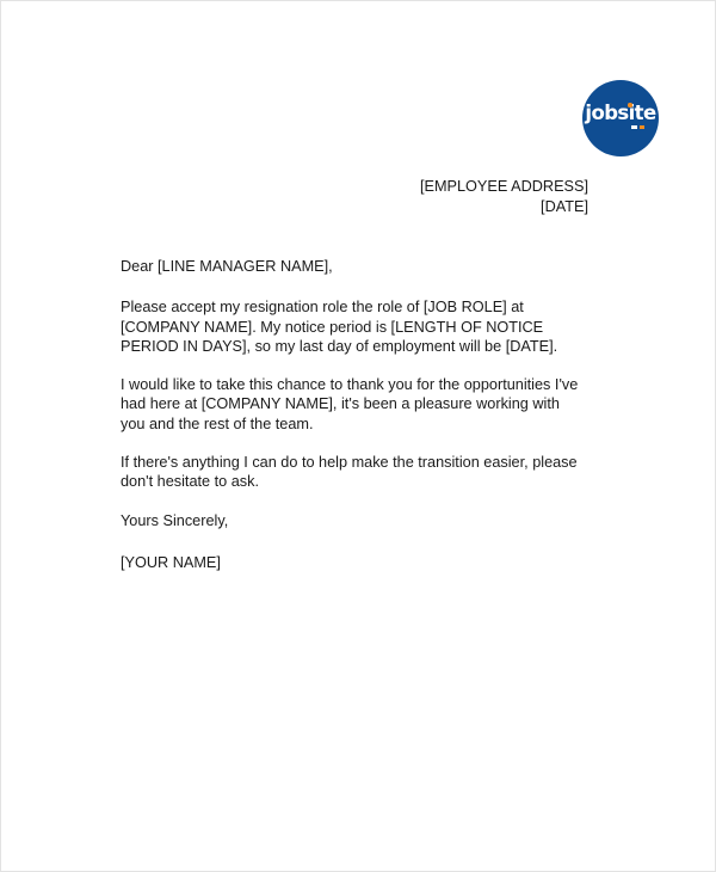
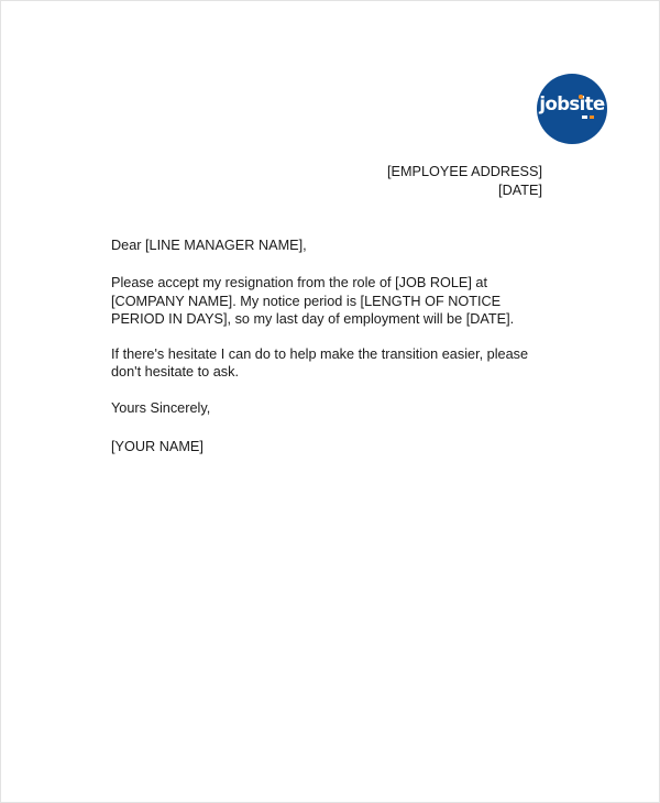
  jobsite
  [EMPLOYEE ADDRESS]
  [DATE]
  Dear [LINE MANAGER NAME],
- Please accept my resignation role the role of [JOB ROLE] at [COMPANY NAME]. My notice period is [LENGTH OF NOTICE PERIOD IN DAYS], so my last day of employment will be [DATE].
+ Please accept my resignation from the role of [JOB ROLE] at [COMPANY NAME]. My notice period is [LENGTH OF NOTICE PERIOD IN DAYS], so my last day of employment will be [DATE].
- I would like to take this chance to thank you for the opportunities I've had here at [COMPANY NAME], it's been a pleasure working with you and the rest of the team.
- If there's anything I can do to help make the transition easier, please don't hesitate to ask.
+ If there's hesitate I can do to help make the transition easier, please don't hesitate to ask.
  Yours Sincerely,
  [YOUR NAME]
